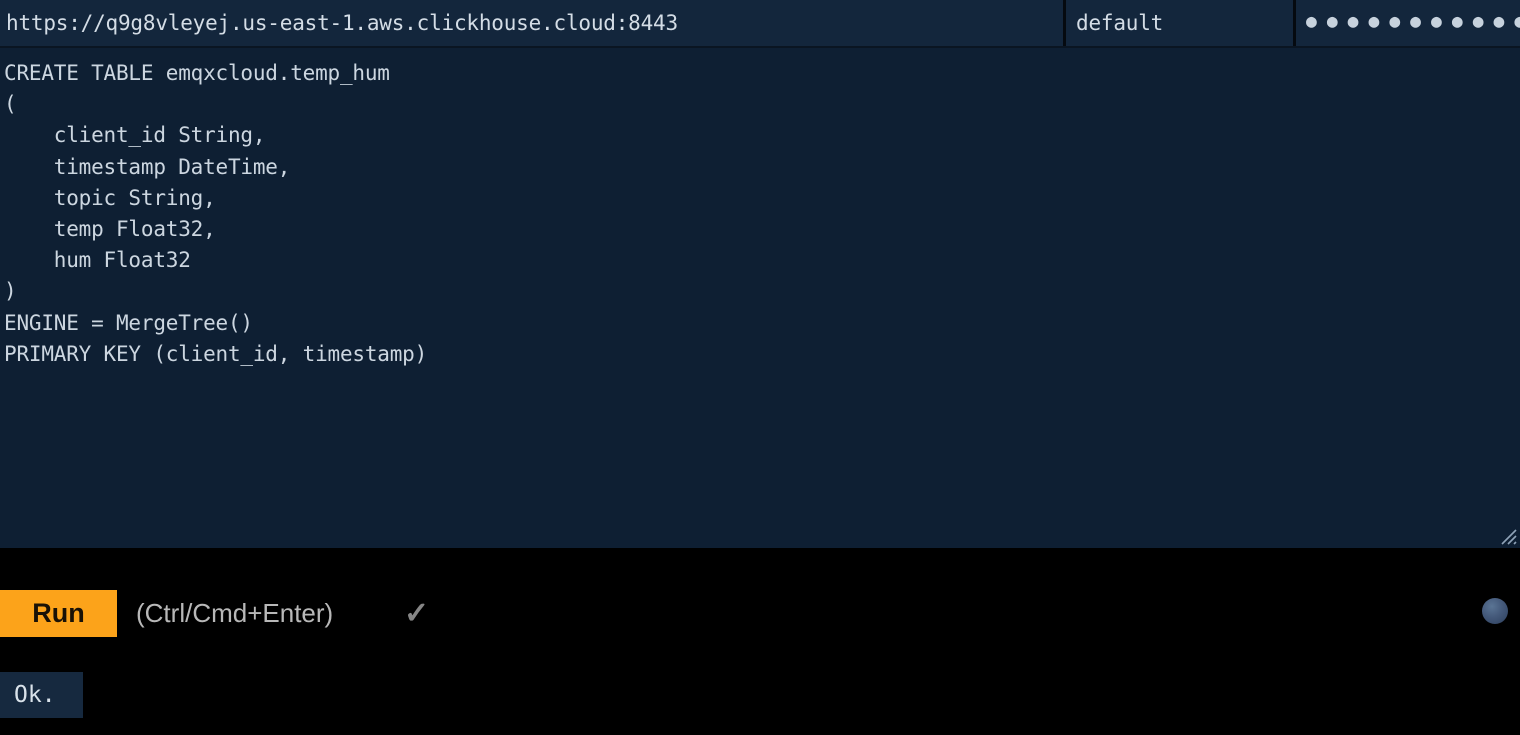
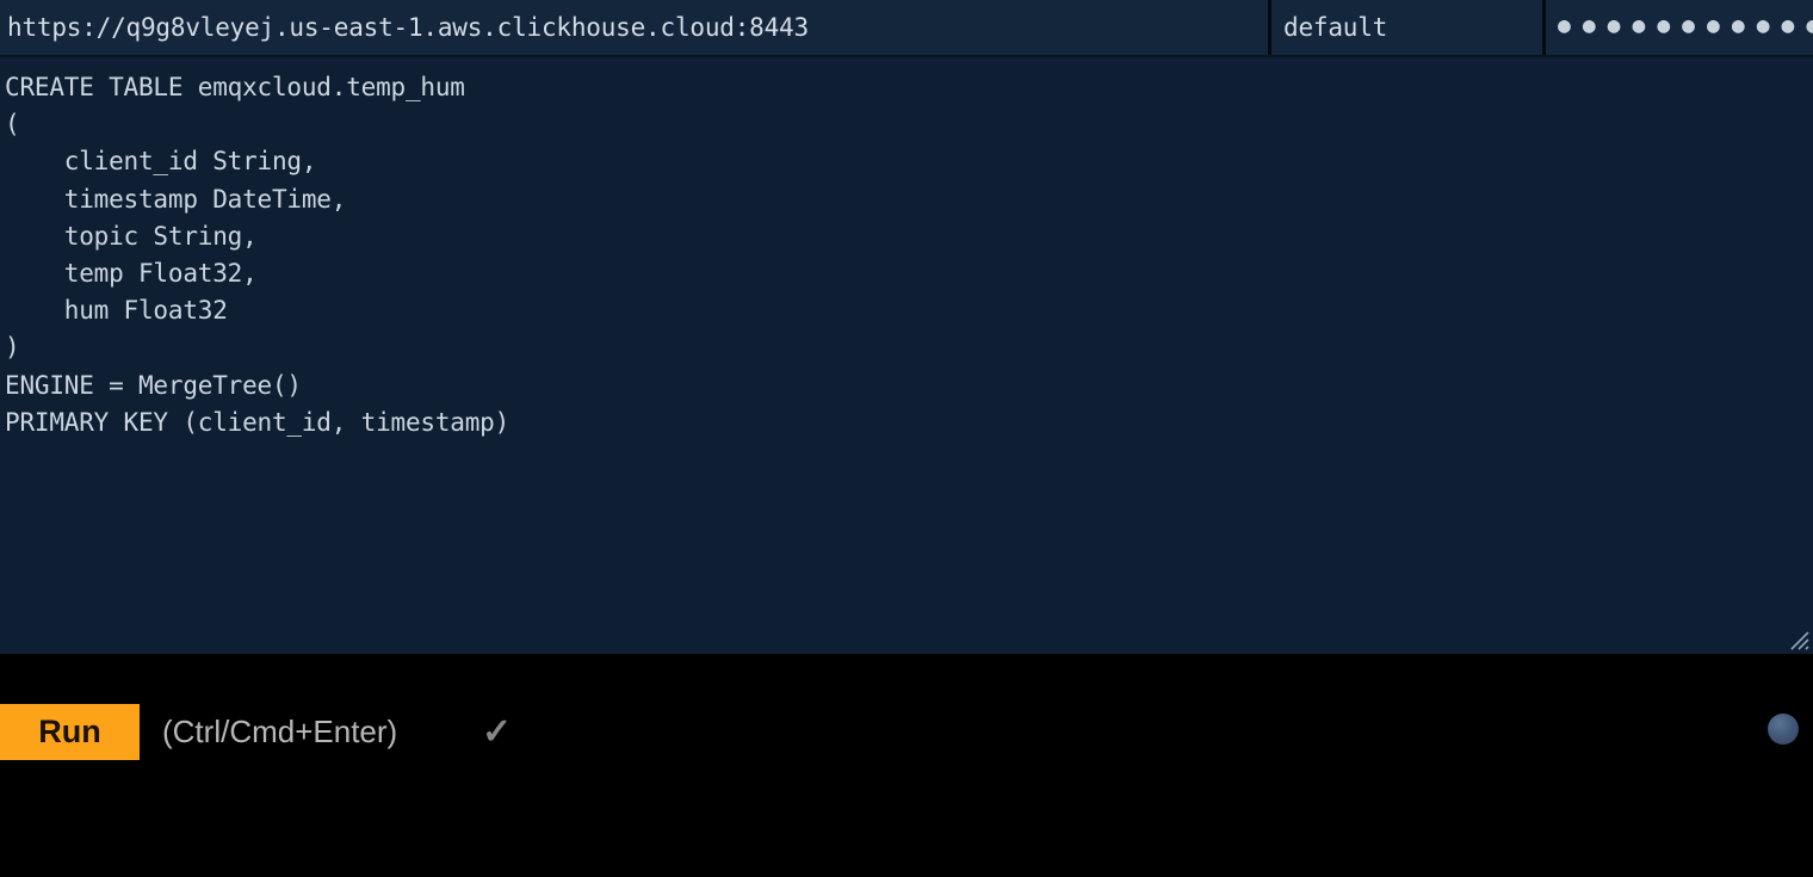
  https://q9g8vleyej.us-east-1.aws.clickhouse.cloud:8443
  default
  ●●●●●●●●●●
  CREATE TABLE emqxcloud.temp_hum
  (
  client_id String,
  timestamp DateTime,
  topic String,
  temp Float32,
  hum Float32
  )
  ENGINE = MergeTree()
  PRIMARY KEY (client_id, timestamp)
  Run
  (Ctrl/Cmd+Enter)
  ✓
- Ok.
